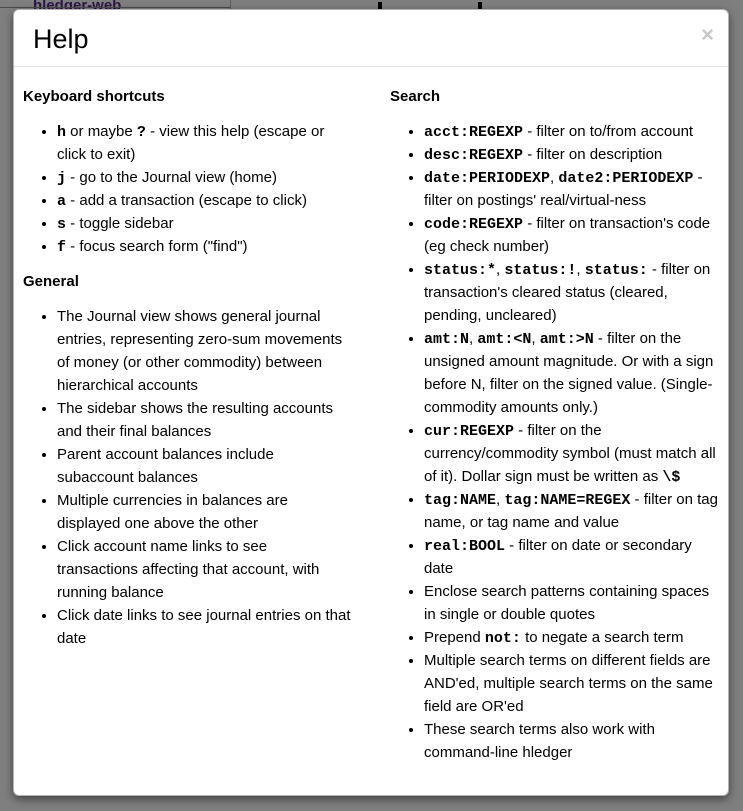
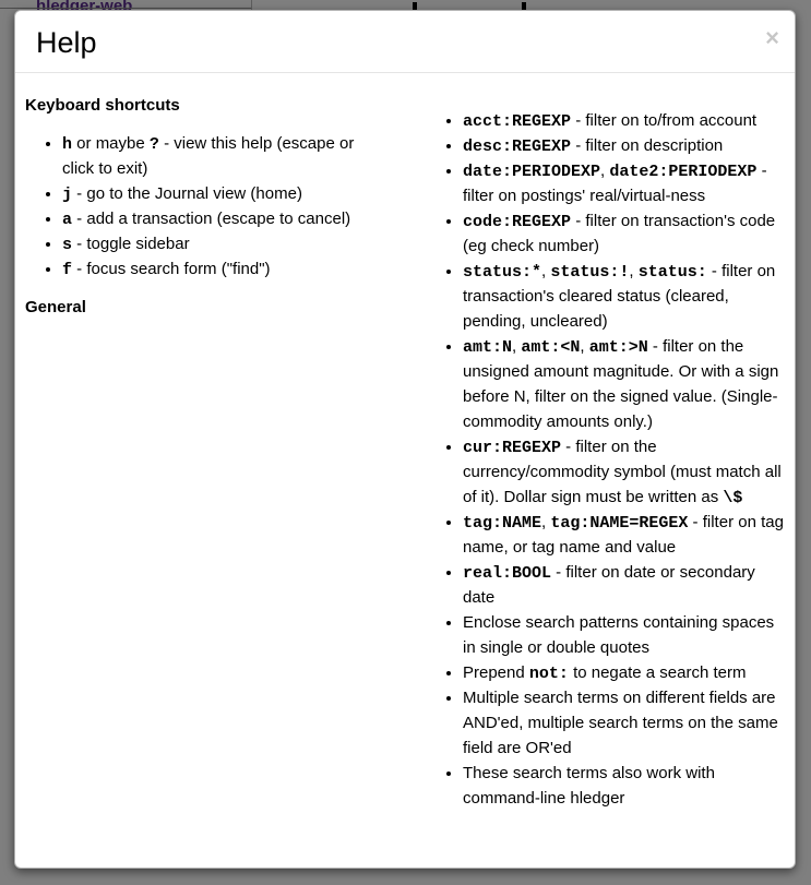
  hledger-web
  Help
  ×
  Keyboard shortcuts
  h or maybe ? - view this help (escape or click to exit)
  j - go to the Journal view (home)
- a - add a transaction (escape to click)
+ a - add a transaction (escape to cancel)
  s - toggle sidebar
  f - focus search form ("find")
  General
- The Journal view shows general journal entries, representing zero-sum movements of money (or other commodity) between hierarchical accounts
- The sidebar shows the resulting accounts and their final balances
- Parent account balances include subaccount balances
- Multiple currencies in balances are displayed one above the other
- Click account name links to see transactions affecting that account, with running balance
- Click date links to see journal entries on that date
- Search
  acct:REGEXP - filter on to/from account
  desc:REGEXP - filter on description
  date:PERIODEXP, date2:PERIODEXP - filter on postings' real/virtual-ness
  code:REGEXP - filter on transaction's code (eg check number)
  status:*, status:!, status: - filter on transaction's cleared status (cleared, pending, uncleared)
  amt:N, amt:<N, amt:>N - filter on the unsigned amount magnitude. Or with a sign before N, filter on the signed value. (Single-commodity amounts only.)
  cur:REGEXP - filter on the currency/commodity symbol (must match all of it). Dollar sign must be written as \$
  tag:NAME, tag:NAME=REGEX - filter on tag name, or tag name and value
  real:BOOL - filter on date or secondary date
  Enclose search patterns containing spaces in single or double quotes
  Prepend not: to negate a search term
  Multiple search terms on different fields are AND'ed, multiple search terms on the same field are OR'ed
  These search terms also work with command-line hledger
